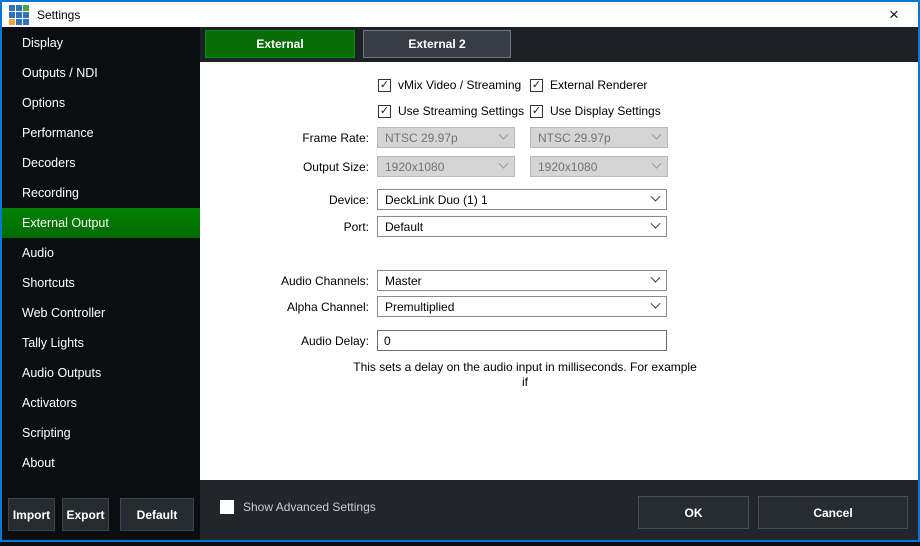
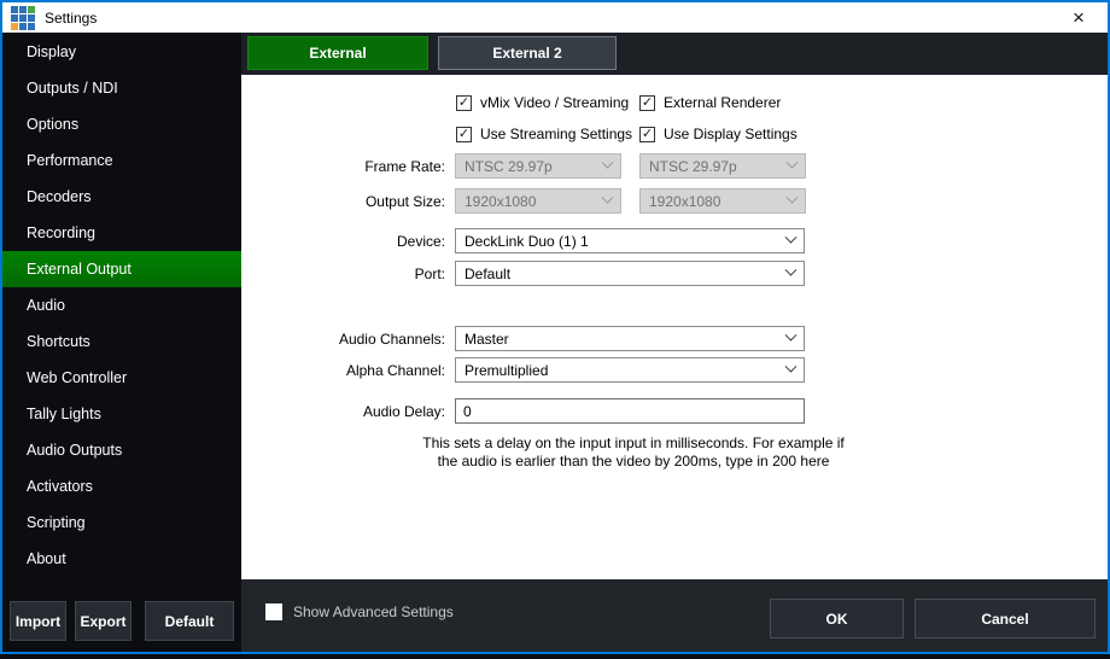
  Settings
  ×
  Display
  Outputs / NDI
  Options
  Performance
  Decoders
  Recording
  External Output
  Audio
  Shortcuts
  Web Controller
  Tally Lights
  Audio Outputs
  Activators
  Scripting
  About
  Import
  Export
  Default
  External
  External 2
  ✓
  vMix Video / Streaming
  ✓
  External Renderer
  ✓
  Use Streaming Settings
  ✓
  Use Display Settings
  Frame Rate:
  NTSC 29.97p
  NTSC 29.97p
  Output Size:
  1920x1080
  1920x1080
  Device:
  DeckLink Duo (1) 1
  Port:
  Default
  Audio Channels:
  Master
  Alpha Channel:
  Premultiplied
  Audio Delay:
  0
- This sets a delay on the audio input in milliseconds. For example if
+ This sets a delay on the input input in milliseconds. For example if
+ the audio is earlier than the video by 200ms, type in 200 here
  Show Advanced Settings
  OK
  Cancel
